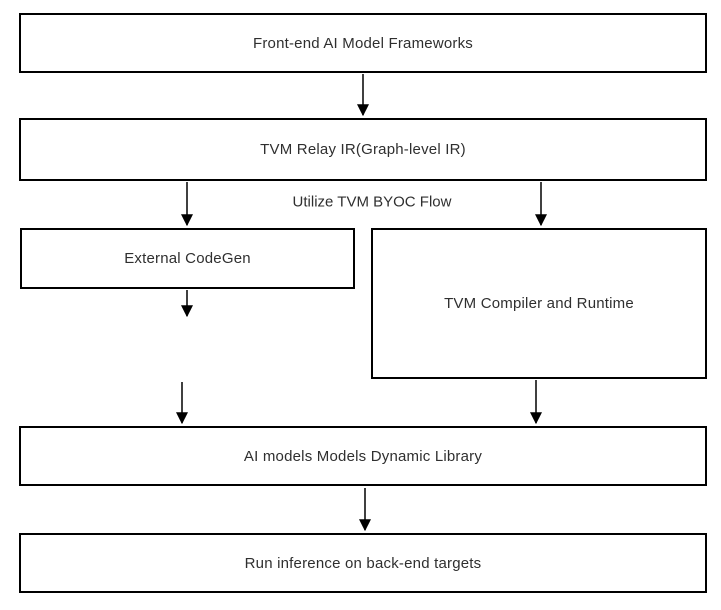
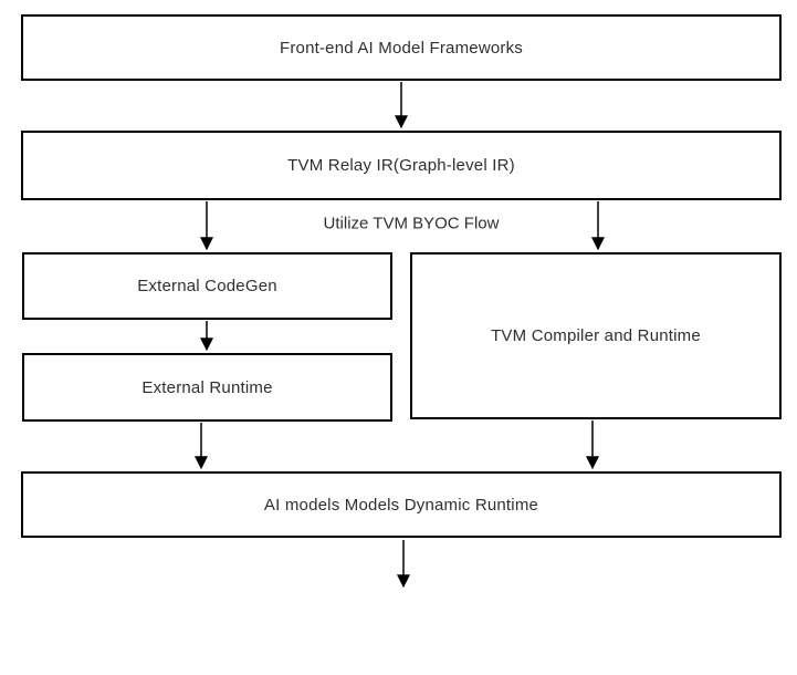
  Front-end AI Model Frameworks
  TVM Relay IR(Graph-level IR)
  Utilize TVM BYOC Flow
  External CodeGen
+ External Runtime
  TVM Compiler and Runtime
- AI models Models Dynamic Library
+ AI models Models Dynamic Runtime
- Run inference on back-end targets
